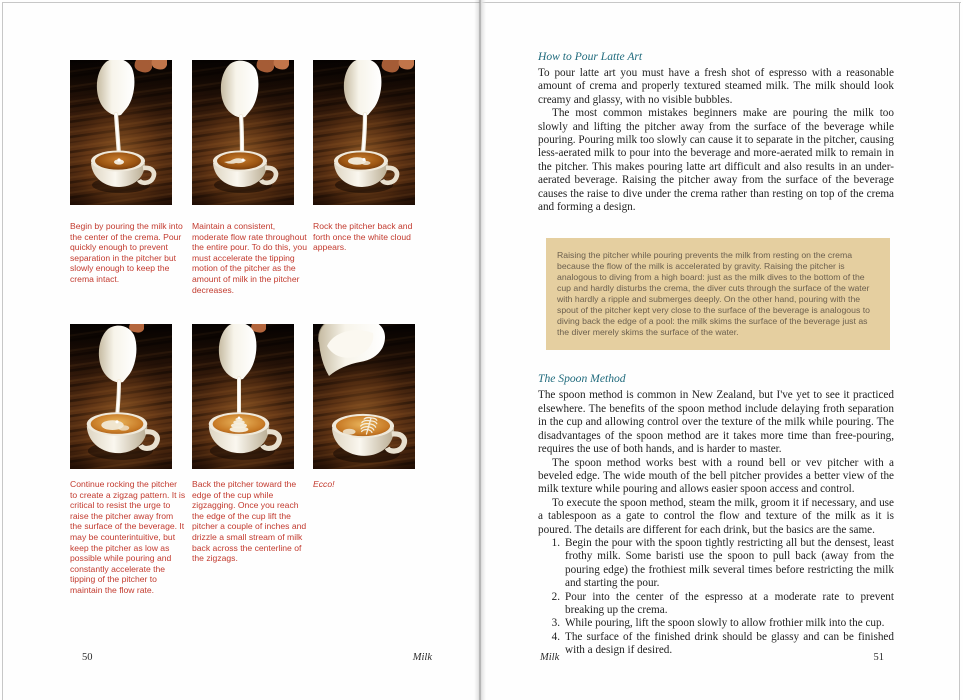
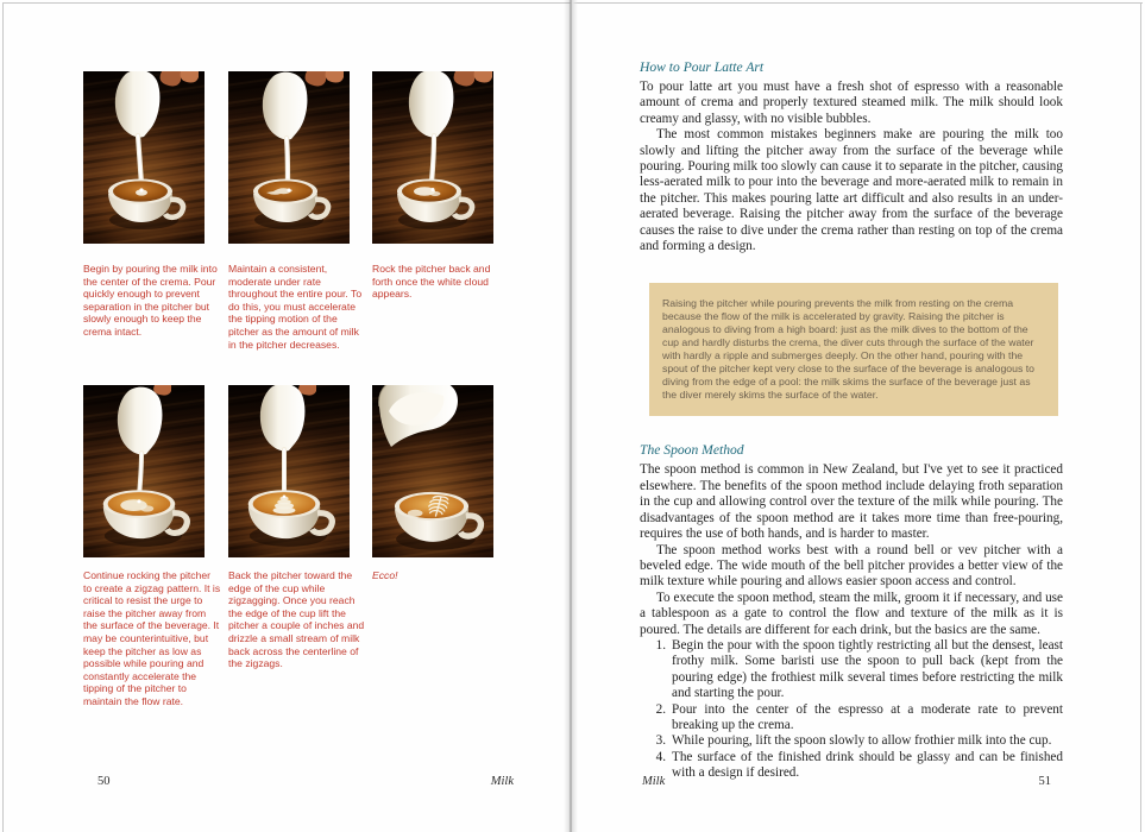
  Begin by pouring the milk into the center of the crema. Pour quickly enough to prevent separation in the pitcher but slowly enough to keep the crema intact.
- Maintain a consistent, moderate flow rate throughout the entire pour. To do this, you must accelerate the tipping motion of the pitcher as the amount of milk in the pitcher decreases.
+ Maintain a consistent, moderate under rate throughout the entire pour. To do this, you must accelerate the tipping motion of the pitcher as the amount of milk in the pitcher decreases.
  Rock the pitcher back and forth once the white cloud appears.
  Continue rocking the pitcher to create a zigzag pattern. It is critical to resist the urge to raise the pitcher away from the surface of the beverage. It may be counterintuitive, but keep the pitcher as low as possible while pouring and constantly accelerate the tipping of the pitcher to maintain the flow rate.
  Back the pitcher toward the edge of the cup while zigzagging. Once you reach the edge of the cup lift the pitcher a couple of inches and drizzle a small stream of milk back across the centerline of the zigzags.
  Ecco!
  50
  Milk
  How to Pour Latte Art
  To pour latte art you must have a fresh shot of espresso with a reasonable amount of crema and properly textured steamed milk. The milk should look creamy and glassy, with no visible bubbles.
  The most common mistakes beginners make are pouring the milk too slowly and lifting the pitcher away from the surface of the beverage while pouring. Pouring milk too slowly can cause it to separate in the pitcher, causing less-aerated milk to pour into the beverage and more-aerated milk to remain in the pitcher. This makes pouring latte art difficult and also results in an under-aerated beverage. Raising the pitcher away from the surface of the beverage causes the raise to dive under the crema rather than resting on top of the crema and forming a design.
- Raising the pitcher while pouring prevents the milk from resting on the crema because the flow of the milk is accelerated by gravity. Raising the pitcher is analogous to diving from a high board: just as the milk dives to the bottom of the cup and hardly disturbs the crema, the diver cuts through the surface of the water with hardly a ripple and submerges deeply. On the other hand, pouring with the spout of the pitcher kept very close to the surface of the beverage is analogous to diving back the edge of a pool: the milk skims the surface of the beverage just as the diver merely skims the surface of the water.
+ Raising the pitcher while pouring prevents the milk from resting on the crema because the flow of the milk is accelerated by gravity. Raising the pitcher is analogous to diving from a high board: just as the milk dives to the bottom of the cup and hardly disturbs the crema, the diver cuts through the surface of the water with hardly a ripple and submerges deeply. On the other hand, pouring with the spout of the pitcher kept very close to the surface of the beverage is analogous to diving from the edge of a pool: the milk skims the surface of the beverage just as the diver merely skims the surface of the water.
  The Spoon Method
  The spoon method is common in New Zealand, but I've yet to see it practiced elsewhere. The benefits of the spoon method include delaying froth separation in the cup and allowing control over the texture of the milk while pouring. The disadvantages of the spoon method are it takes more time than free-pouring, requires the use of both hands, and is harder to master.
  The spoon method works best with a round bell or vev pitcher with a beveled edge. The wide mouth of the bell pitcher provides a better view of the milk texture while pouring and allows easier spoon access and control.
  To execute the spoon method, steam the milk, groom it if necessary, and use a tablespoon as a gate to control the flow and texture of the milk as it is poured. The details are different for each drink, but the basics are the same.
  1.
- Begin the pour with the spoon tightly restricting all but the densest, least frothy milk. Some baristi use the spoon to pull back (away from the pouring edge) the frothiest milk several times before restricting the milk and starting the pour.
+ Begin the pour with the spoon tightly restricting all but the densest, least frothy milk. Some baristi use the spoon to pull back (kept from the pouring edge) the frothiest milk several times before restricting the milk and starting the pour.
  2.
  Pour into the center of the espresso at a moderate rate to prevent breaking up the crema.
  3.
  While pouring, lift the spoon slowly to allow frothier milk into the cup.
  4.
  The surface of the finished drink should be glassy and can be finished with a design if desired.
  Milk
  51
